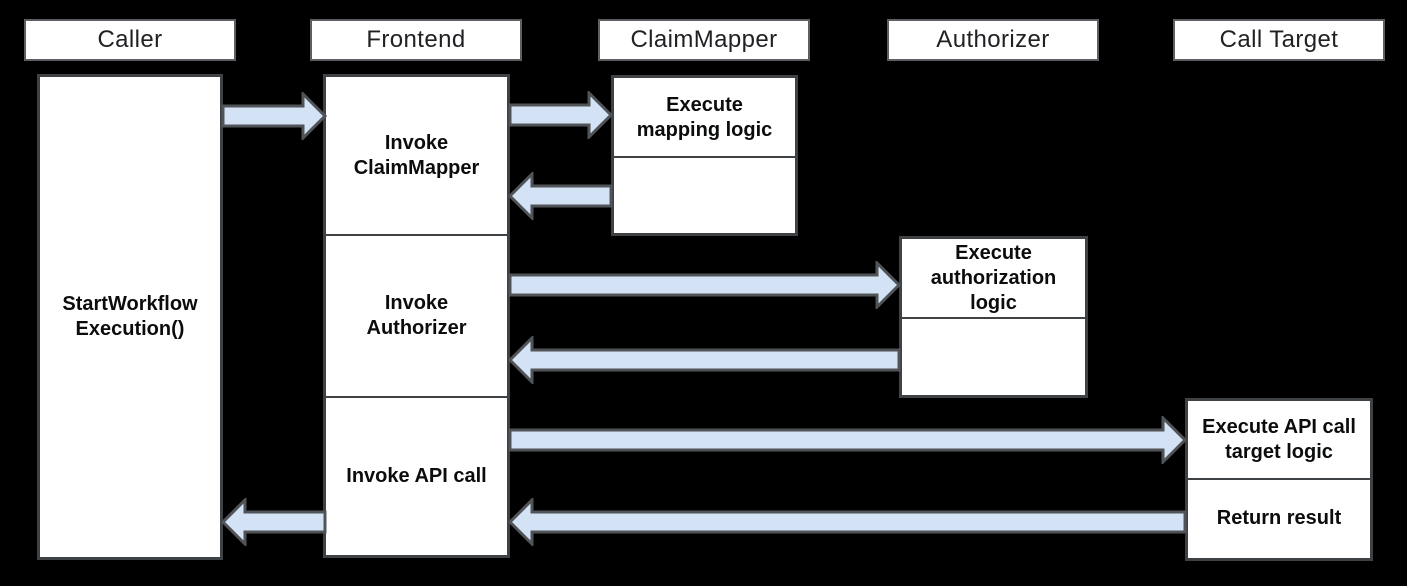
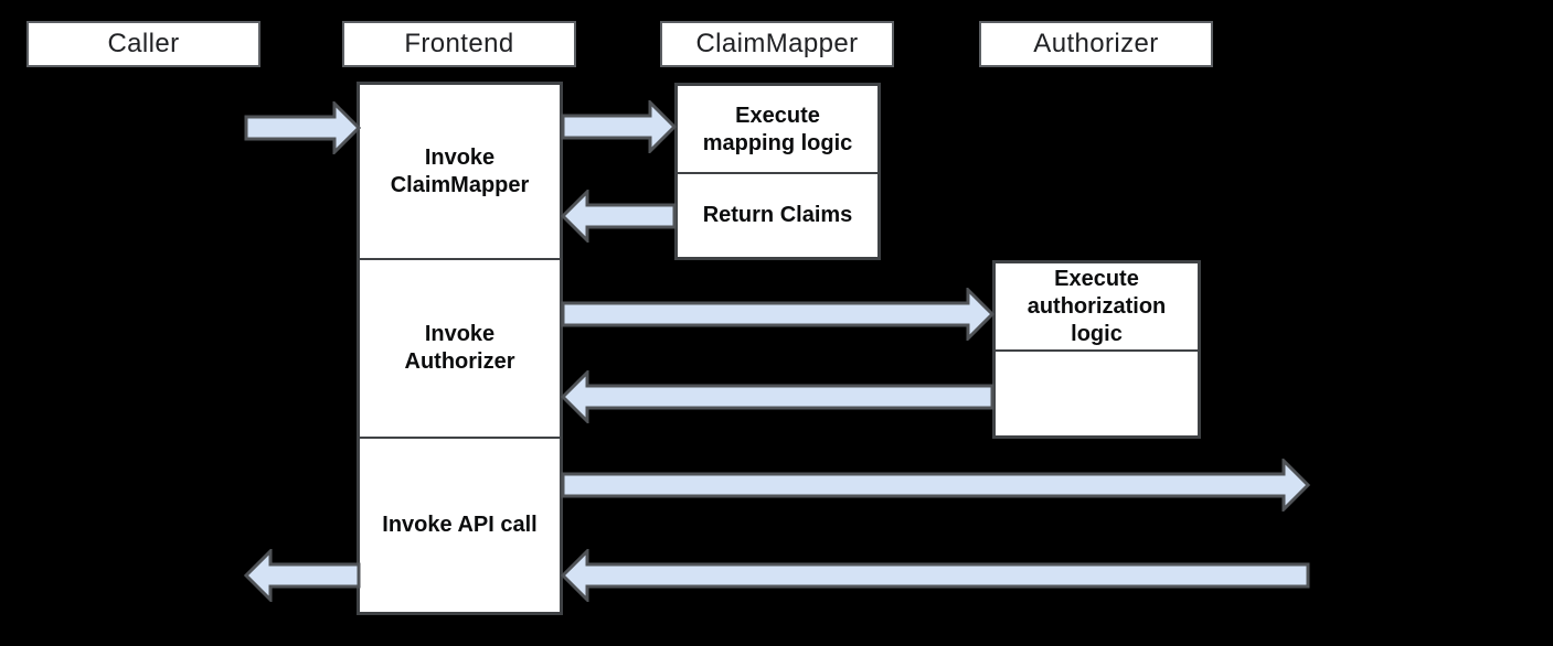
  Caller
  Frontend
  ClaimMapper
  Authorizer
- Call Target
- StartWorkflow
- Execution()
  Invoke
  ClaimMapper
  Invoke
  Authorizer
  Invoke API call
  Execute
  mapping logic
+ Return Claims
  Execute
  authorization
  logic
- Execute API call
- target logic
- Return result
